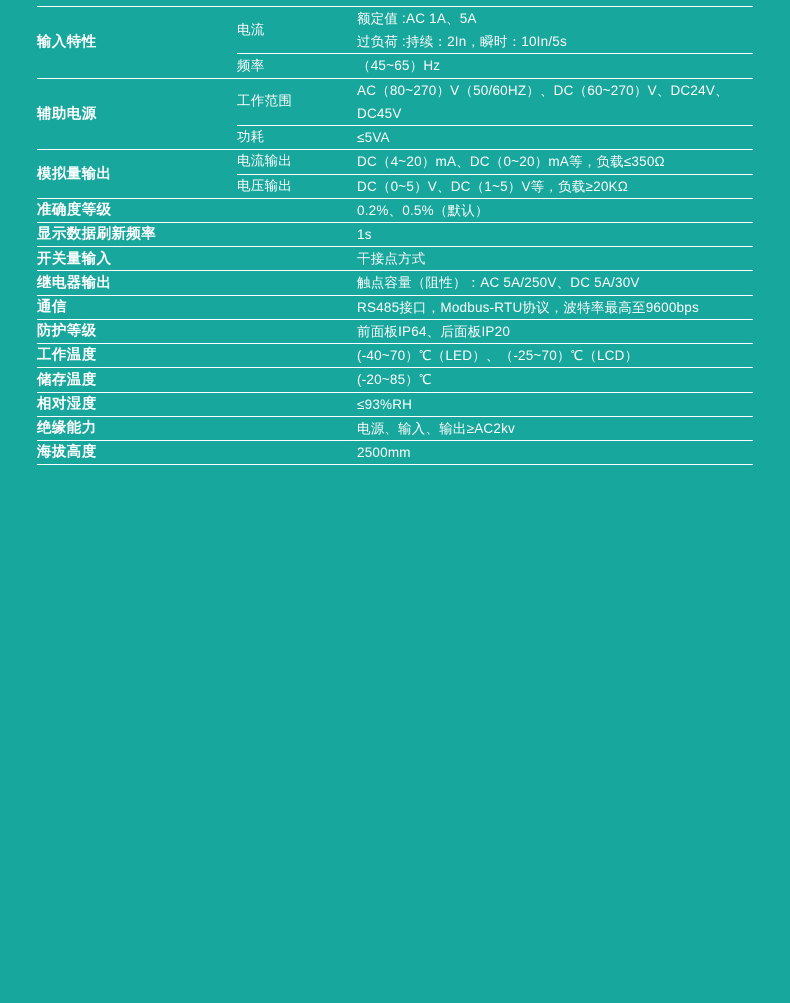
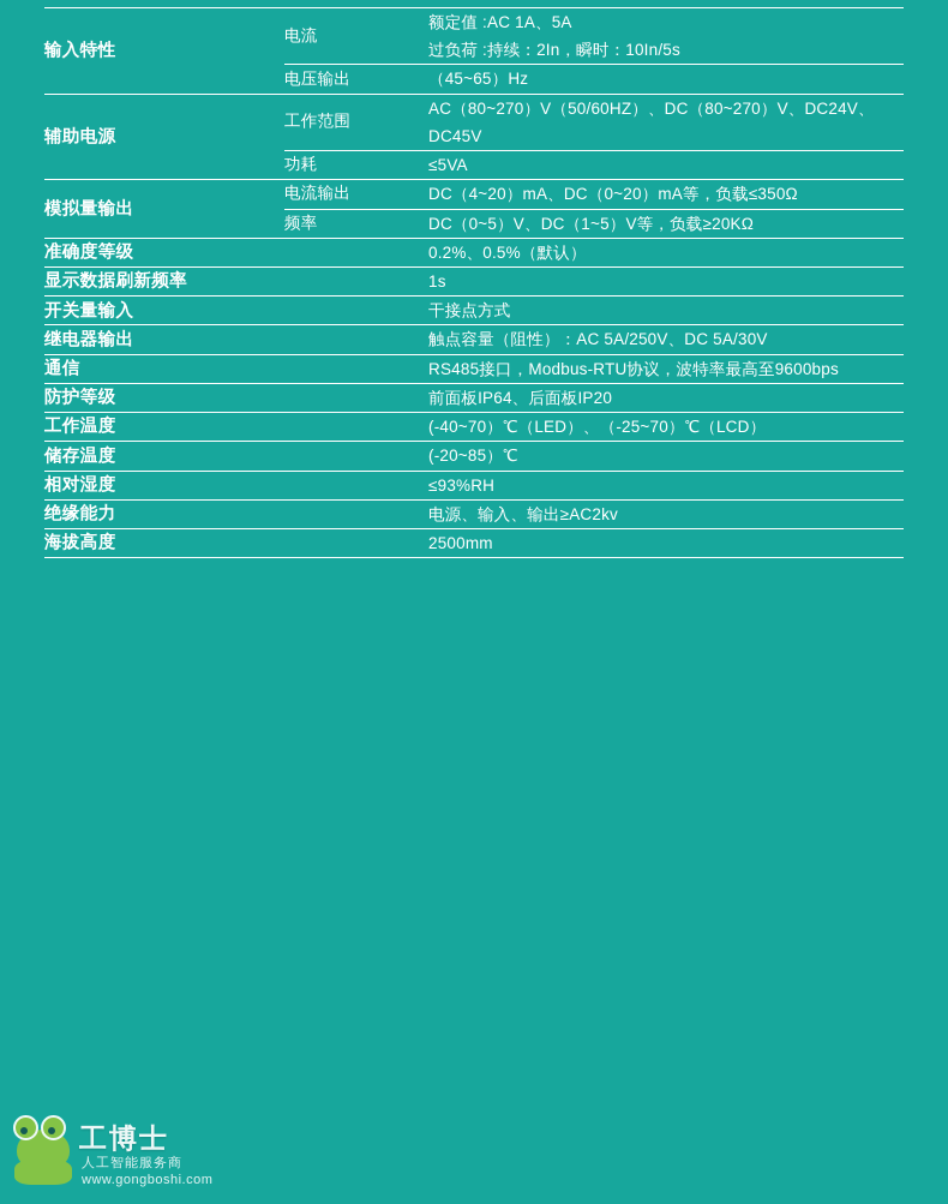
  输入特性	电流	额定值 :AC 1A、5A 过负荷 :持续：2In，瞬时：10In/5s
- 频率	（45~65）Hz
+ 电压输出	（45~65）Hz
- 辅助电源	工作范围	AC（80~270）V（50/60HZ）、DC（60~270）V、DC24V、DC45V
+ 辅助电源	工作范围	AC（80~270）V（50/60HZ）、DC（80~270）V、DC24V、DC45V
  功耗	≤5VA
  模拟量输出	电流输出	DC（4~20）mA、DC（0~20）mA等，负载≤350Ω
- 电压输出	DC（0~5）V、DC（1~5）V等，负载≥20KΩ
+ 频率	DC（0~5）V、DC（1~5）V等，负载≥20KΩ
  准确度等级		0.2%、0.5%（默认）
  显示数据刷新频率		1s
  开关量输入		干接点方式
  继电器输出		触点容量（阻性）：AC 5A/250V、DC 5A/30V
  通信		RS485接口，Modbus-RTU协议，波特率最高至9600bps
  防护等级		前面板IP64、后面板IP20
  工作温度		(-40~70）℃（LED）、（-25~70）℃（LCD）
  储存温度		(-20~85）℃
  相对湿度		≤93%RH
  绝缘能力		电源、输入、输出≥AC2kv
  海拔高度		2500mm
+ 工博士
+ 人工智能服务商
+ www.gongboshi.com
